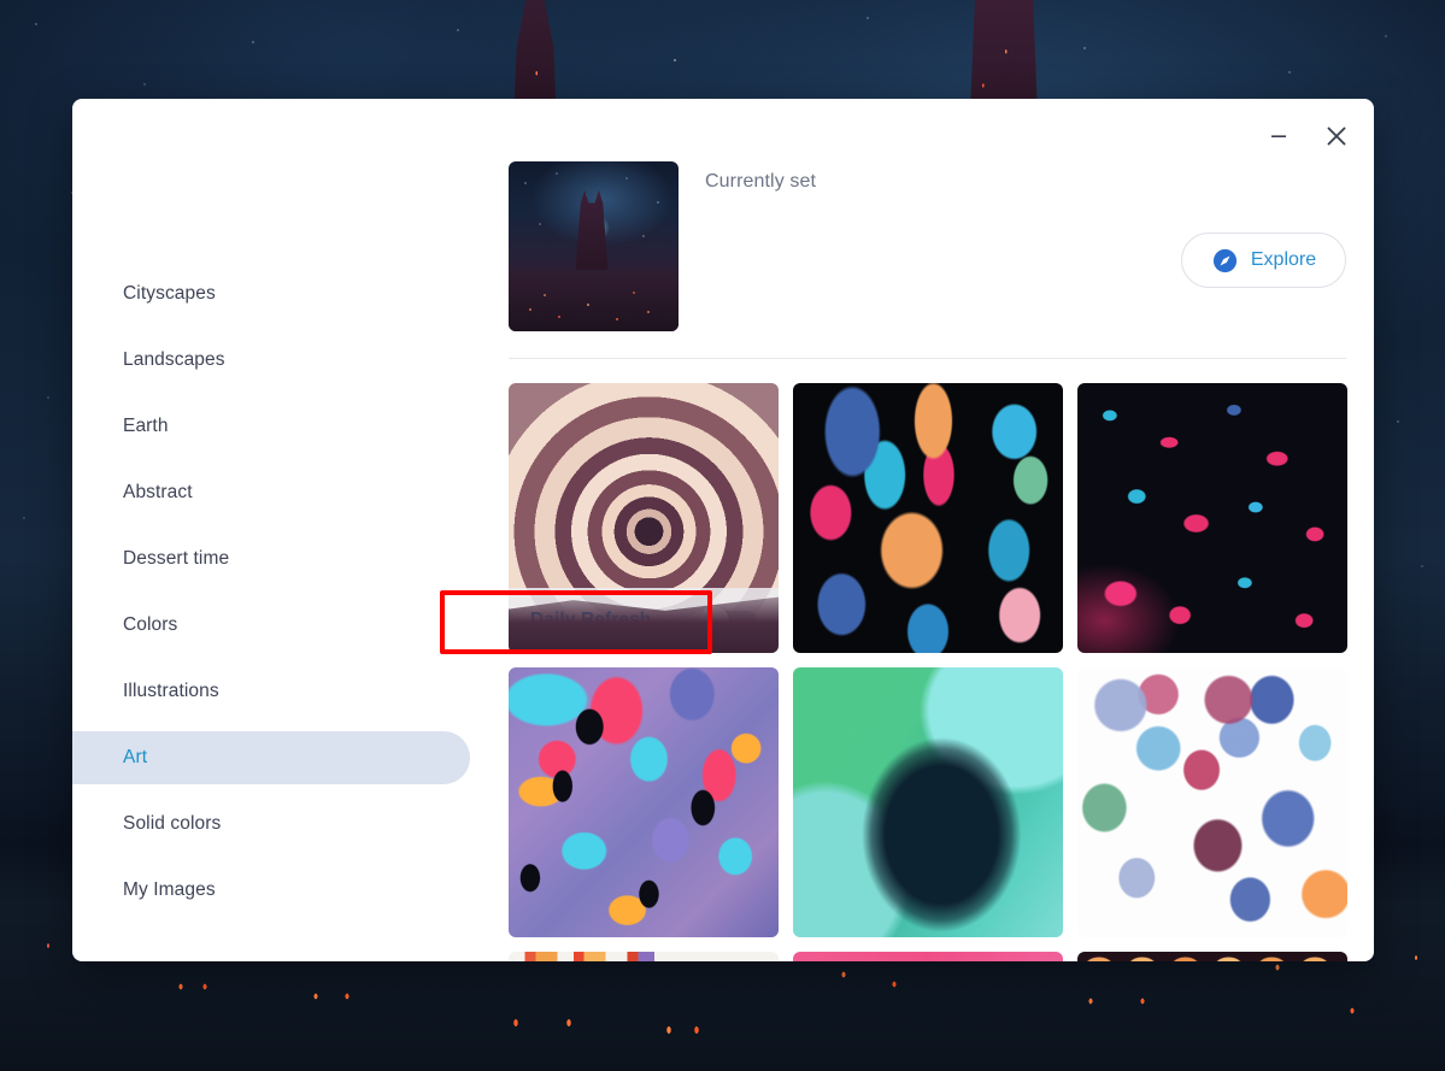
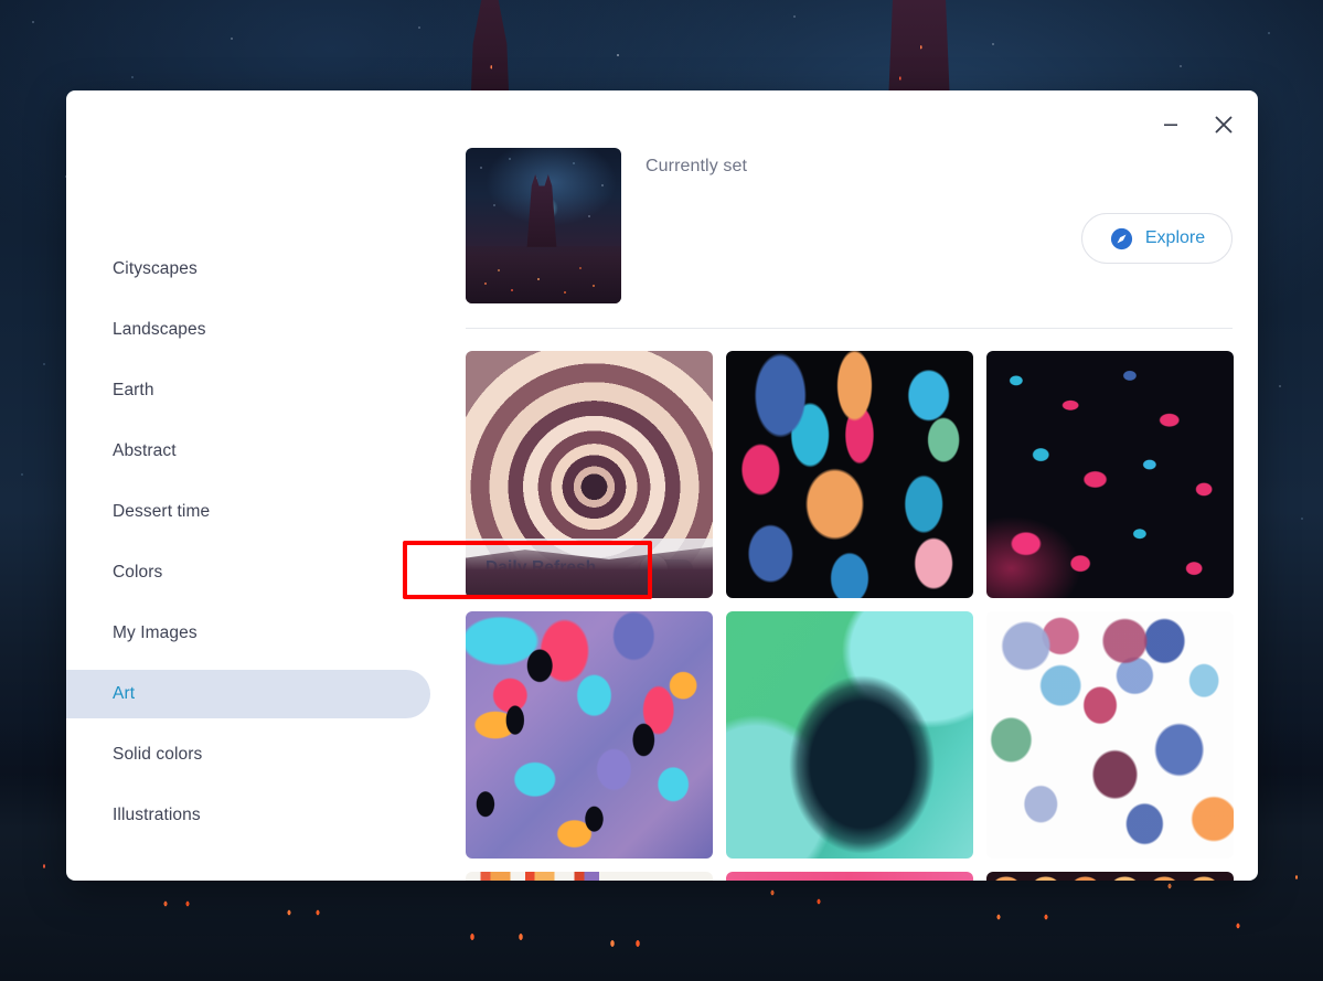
  Cityscapes
  Landscapes
  Earth
  Abstract
  Dessert time
  Colors
- Illustrations
+ My Images
  Art
  Solid colors
- My Images
+ Illustrations
  Currently set
  Explore
